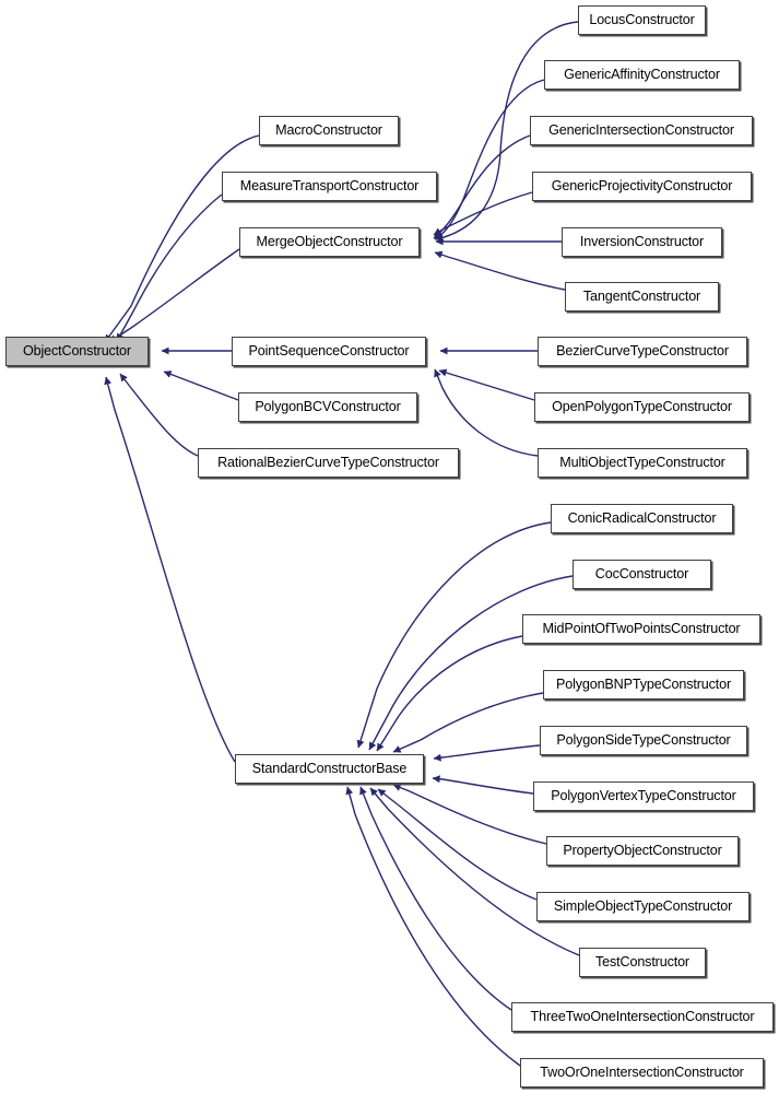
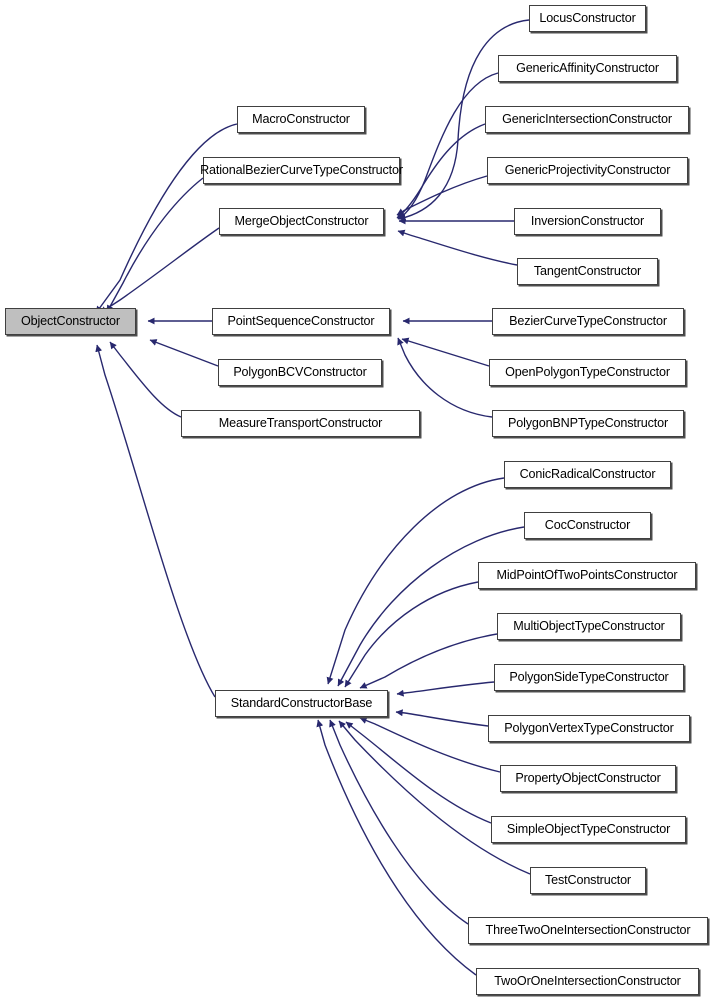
  ObjectConstructor
  MacroConstructor
- MeasureTransportConstructor
+ RationalBezierCurveTypeConstructor
  MergeObjectConstructor
  PointSequenceConstructor
  PolygonBCVConstructor
- RationalBezierCurveTypeConstructor
+ MeasureTransportConstructor
  StandardConstructorBase
  LocusConstructor
  GenericAffinityConstructor
  GenericIntersectionConstructor
  GenericProjectivityConstructor
  InversionConstructor
  TangentConstructor
  BezierCurveTypeConstructor
  OpenPolygonTypeConstructor
- MultiObjectTypeConstructor
+ PolygonBNPTypeConstructor
  ConicRadicalConstructor
  CocConstructor
  MidPointOfTwoPointsConstructor
- PolygonBNPTypeConstructor
+ MultiObjectTypeConstructor
  PolygonSideTypeConstructor
  PolygonVertexTypeConstructor
  PropertyObjectConstructor
  SimpleObjectTypeConstructor
  TestConstructor
  ThreeTwoOneIntersectionConstructor
  TwoOrOneIntersectionConstructor
